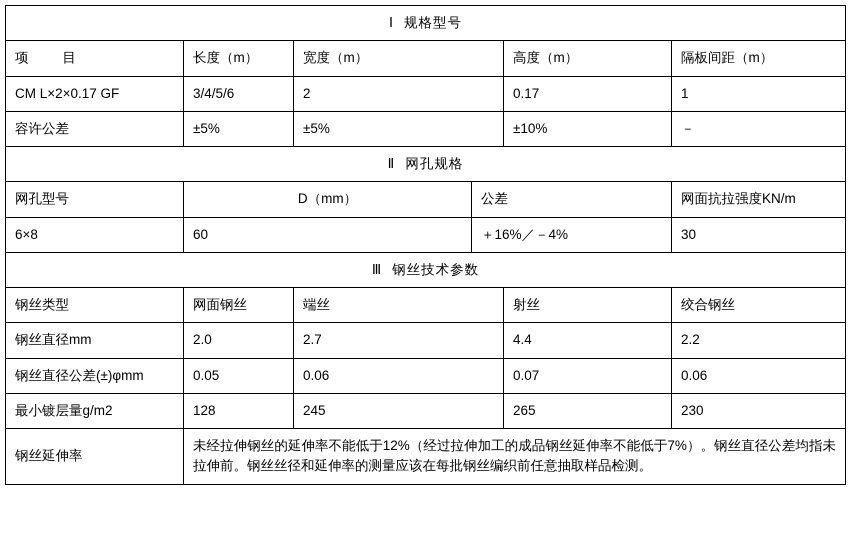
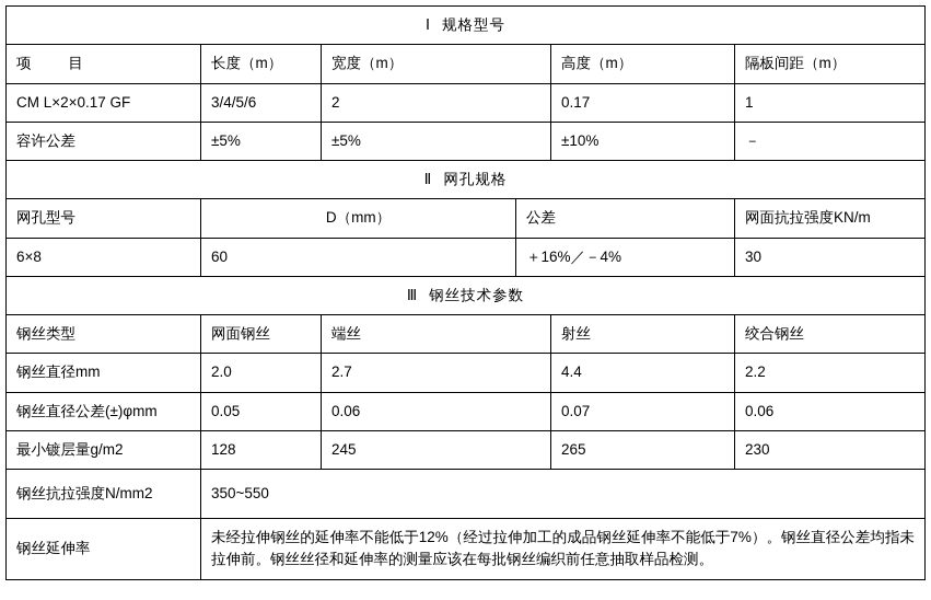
  Ⅰ 规格型号
  项 目	长度（m）	宽度（m）	高度（m）	隔板间距（m）
  CM L×2×0.17 GF	3/4/5/6	2	0.17	1
  容许公差	±5%	±5%	±10%	－
  Ⅱ 网孔规格
  网孔型号	D（mm）	公差	网面抗拉强度KN/m
  6×8	60	＋16%／－4%	30
  Ⅲ 钢丝技术参数
  钢丝类型	网面钢丝	端丝	射丝	绞合钢丝
  钢丝直径mm	2.0	2.7	4.4	2.2
  钢丝直径公差(±)φmm	0.05	0.06	0.07	0.06
  最小镀层量g/m2	128	245	265	230
+ 钢丝抗拉强度N/mm2	350~550
  钢丝延伸率	未经拉伸钢丝的延伸率不能低于12%（经过拉伸加工的成品钢丝延伸率不能低于7%）。钢丝直径公差均指未拉伸前。钢丝丝径和延伸率的测量应该在每批钢丝编织前任意抽取样品检测。
